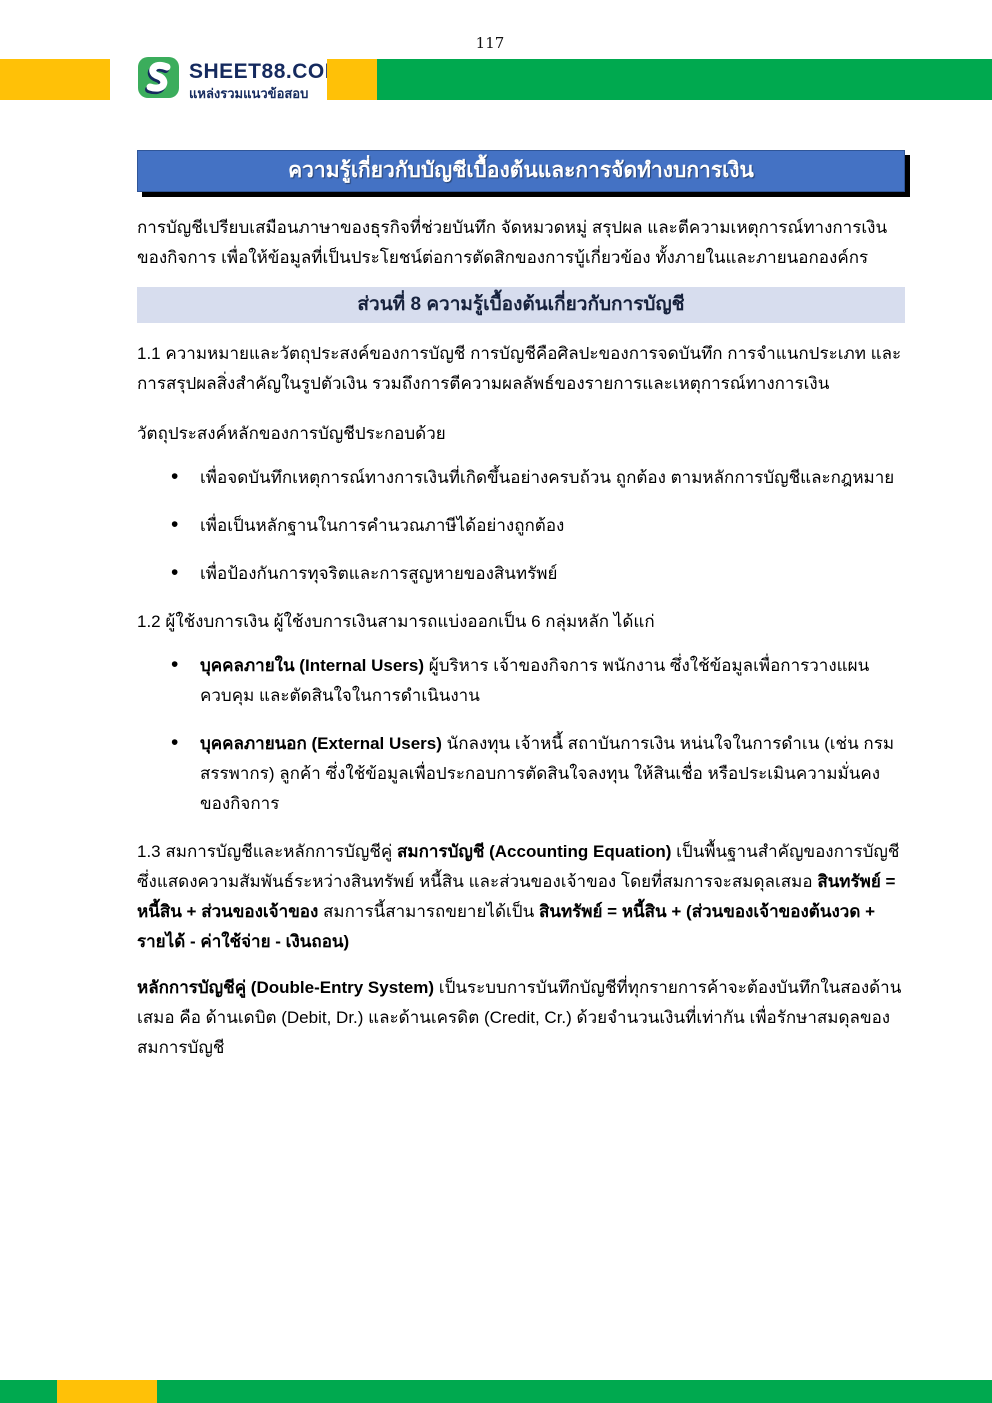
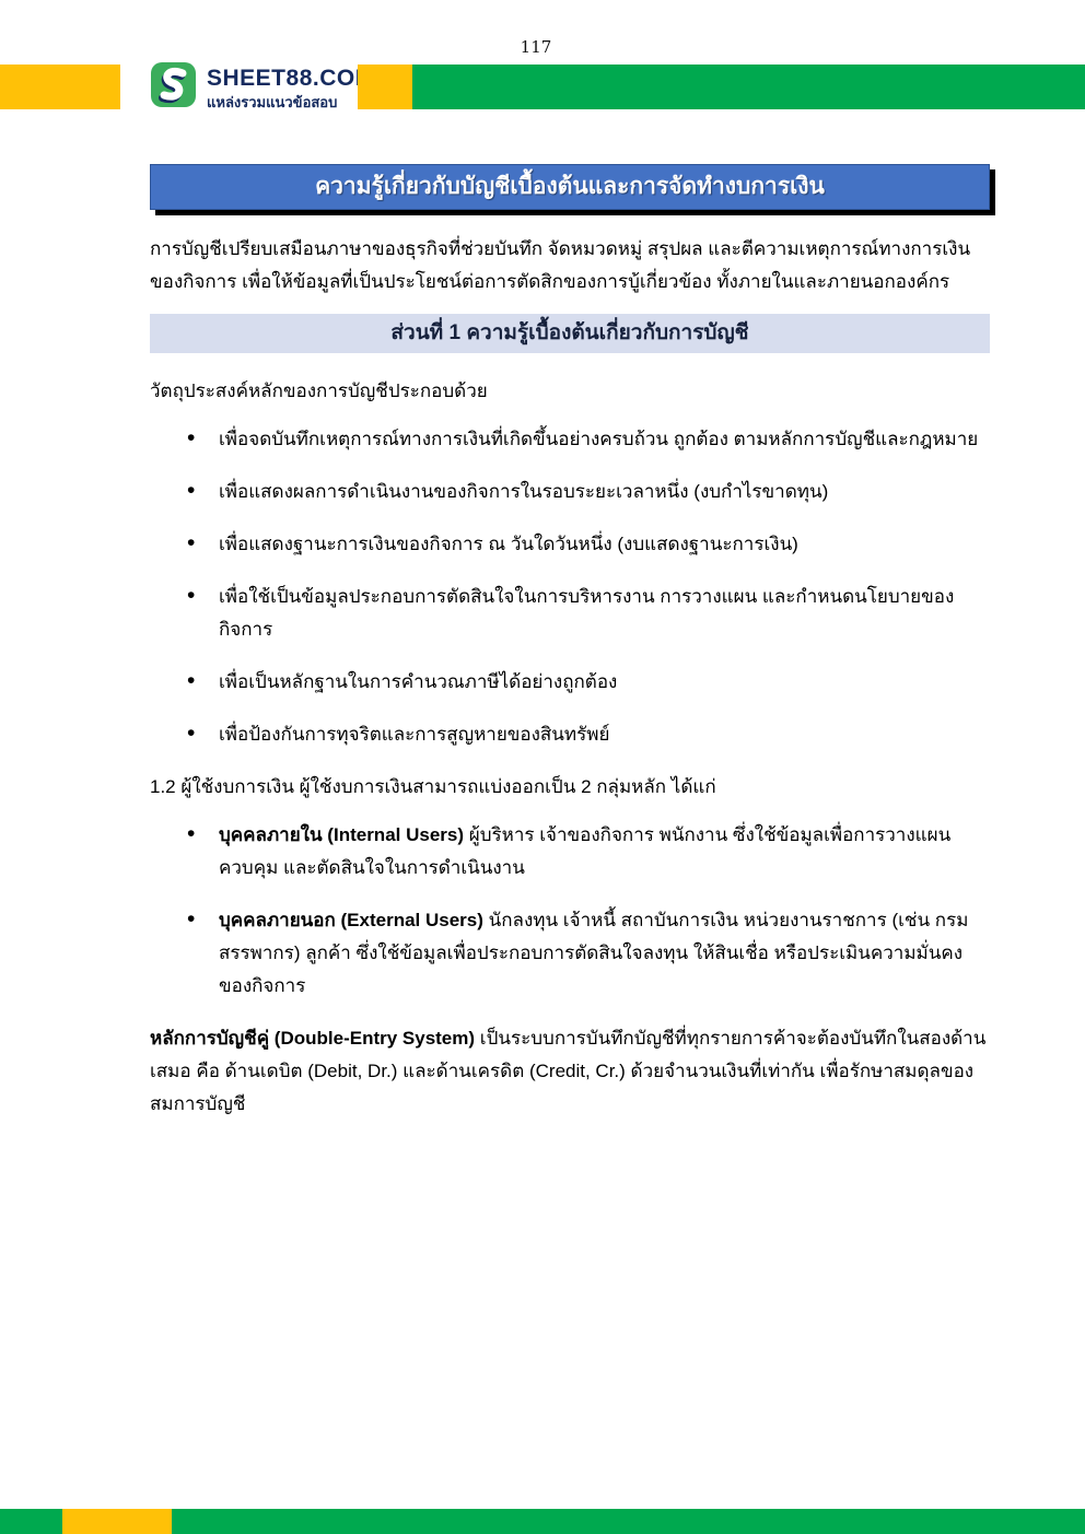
  117
  SHEET88.CO
  แหล่งรวมแนวข้อสอบ
  ความรู้เกี่ยวกับบัญชีเบื้องต้นและการจัดทำงบการเงิน
  การบัญชีเปรียบเสมือนภาษาของธุรกิจที่ช่วยบันทึก จัดหมวดหมู่ สรุปผล และตีความเหตุการณ์ทางการเงินของกิจการ เพื่อให้ข้อมูลที่เป็นประโยชน์ต่อการตัดสิกของการบู้เกี่ยวข้อง ทั้งภายในและภายนอกองค์กร
- ส่วนที่ 8 ความรู้เบื้องต้นเกี่ยวกับการบัญชี
+ ส่วนที่ 1 ความรู้เบื้องต้นเกี่ยวกับการบัญชี
- 1.1 ความหมายและวัตถุประสงค์ของการบัญชี การบัญชีคือศิลปะของการจดบันทึก การจำแนกประเภท และการสรุปผลสิ่งสำคัญในรูปตัวเงิน รวมถึงการตีความผลลัพธ์ของรายการและเหตุการณ์ทางการเงิน
  วัตถุประสงค์หลักของการบัญชีประกอบด้วย
  เพื่อจดบันทึกเหตุการณ์ทางการเงินที่เกิดขึ้นอย่างครบถ้วน ถูกต้อง ตามหลักการบัญชีและกฎหมาย
+ เพื่อแสดงผลการดำเนินงานของกิจการในรอบระยะเวลาหนึ่ง (งบกำไรขาดทุน)
+ เพื่อแสดงฐานะการเงินของกิจการ ณ วันใดวันหนึ่ง (งบแสดงฐานะการเงิน)
+ เพื่อใช้เป็นข้อมูลประกอบการตัดสินใจในการบริหารงาน การวางแผน และกำหนดนโยบายของกิจการ
  เพื่อเป็นหลักฐานในการคำนวณภาษีได้อย่างถูกต้อง
  เพื่อป้องกันการทุจริตและการสูญหายของสินทรัพย์
- 1.2 ผู้ใช้งบการเงิน ผู้ใช้งบการเงินสามารถแบ่งออกเป็น 6 กลุ่มหลัก ได้แก่
+ 1.2 ผู้ใช้งบการเงิน ผู้ใช้งบการเงินสามารถแบ่งออกเป็น 2 กลุ่มหลัก ได้แก่
  บุคคลภายใน (Internal Users) ผู้บริหาร เจ้าของกิจการ พนักงาน ซึ่งใช้ข้อมูลเพื่อการวางแผน ควบคุม และตัดสินใจในการดำเนินงาน
- บุคคลภายนอก (External Users) นักลงทุน เจ้าหนี้ สถาบันการเงิน หน่นใจในการดำเน (เช่น กรมสรรพากร) ลูกค้า ซึ่งใช้ข้อมูลเพื่อประกอบการตัดสินใจลงทุน ให้สินเชื่อ หรือประเมินความมั่นคงของกิจการ
+ บุคคลภายนอก (External Users) นักลงทุน เจ้าหนี้ สถาบันการเงิน หน่วยงานราชการ (เช่น กรมสรรพากร) ลูกค้า ซึ่งใช้ข้อมูลเพื่อประกอบการตัดสินใจลงทุน ให้สินเชื่อ หรือประเมินความมั่นคงของกิจการ
- 1.3 สมการบัญชีและหลักการบัญชีคู่ สมการบัญชี (Accounting Equation) เป็นพื้นฐานสำคัญของการบัญชี ซึ่งแสดงความสัมพันธ์ระหว่างสินทรัพย์ หนี้สิน และส่วนของเจ้าของ โดยที่สมการจะสมดุลเสมอ สินทรัพย์ = หนี้สิน + ส่วนของเจ้าของ สมการนี้สามารถขยายได้เป็น สินทรัพย์ = หนี้สิน + (ส่วนของเจ้าของต้นงวด + รายได้ - ค่าใช้จ่าย - เงินถอน)
  หลักการบัญชีคู่ (Double-Entry System) เป็นระบบการบันทึกบัญชีที่ทุกรายการค้าจะต้องบันทึกในสองด้านเสมอ คือ ด้านเดบิต (Debit, Dr.) และด้านเครดิต (Credit, Cr.) ด้วยจำนวนเงินที่เท่ากัน เพื่อรักษาสมดุลของสมการบัญชี
